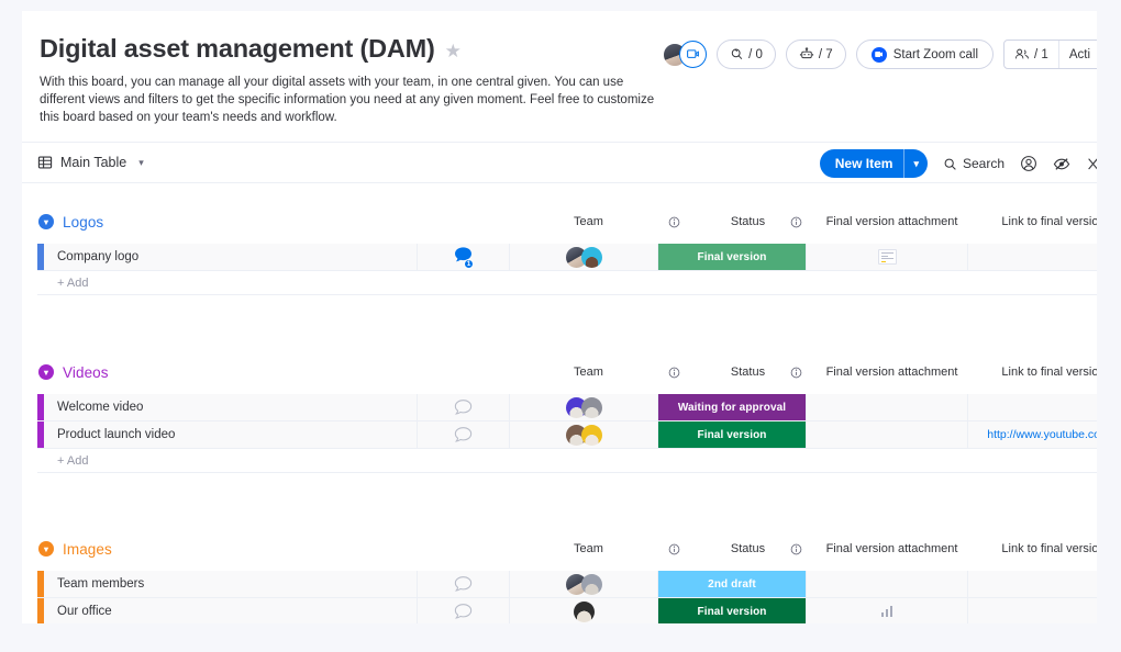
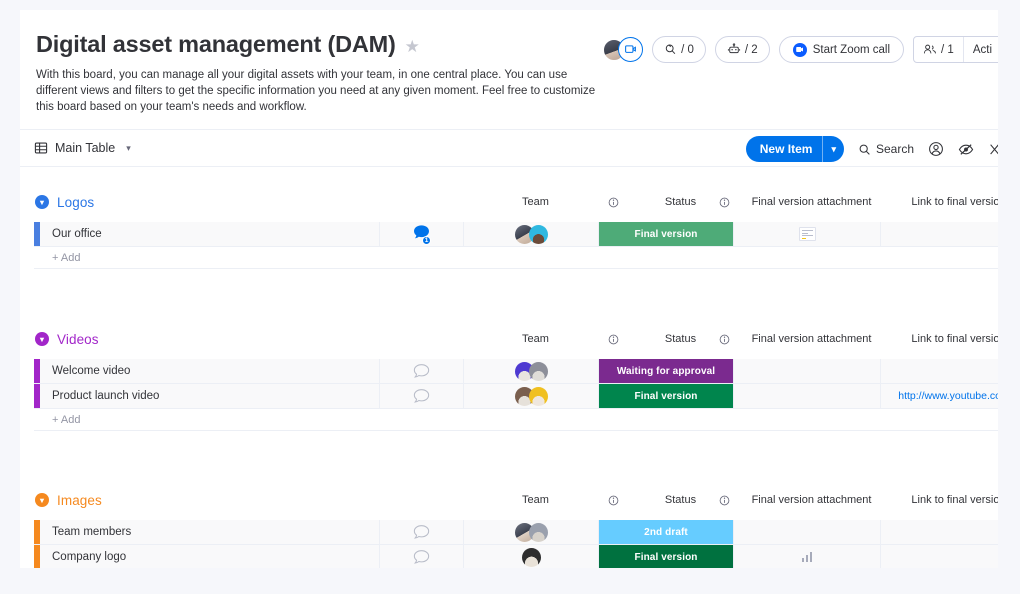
  Digital asset management (DAM)
  ★
- With this board, you can manage all your digital assets with your team, in one central given. You can use different views and filters to get the specific information you need at any given moment. Feel free to customize this board based on your team's needs and workflow.
+ With this board, you can manage all your digital assets with your team, in one central place. You can use different views and filters to get the specific information you need at any given moment. Feel free to customize this board based on your team's needs and workflow.
  / 0
- / 7
+ / 2
  Start Zoom call
  / 1
  Acti
  Main Table
  ▾
  New Item
  ▾
  Search
  ▼
  Logos
  Team
  Status
  Final version attachment
  Link to final versio
- Company logo
+ Our office
  Final version
  + Add
  ▼
  Videos
  Team
  Status
  Final version attachment
  Link to final versio
  Welcome video
  Waiting for approval
  Product launch video
  Final version
  http://www.youtube.c
  + Add
  ▼
  Images
  Team
  Status
  Final version attachment
  Link to final versio
  Team members
  2nd draft
- Our office
+ Company logo
  Final version
